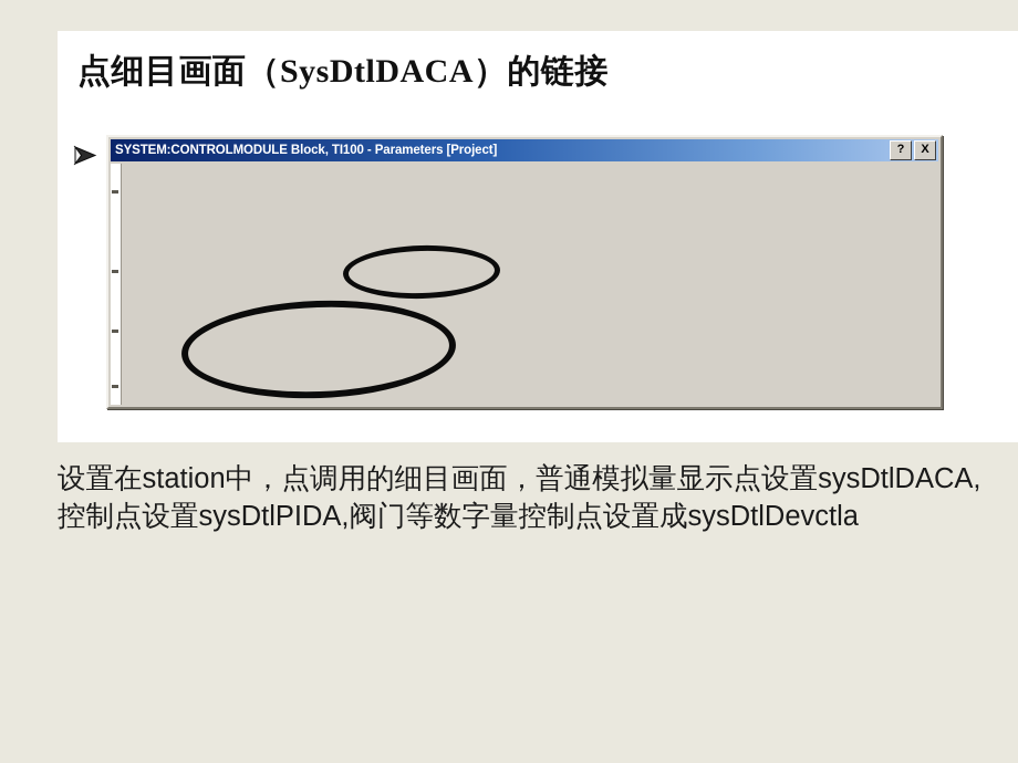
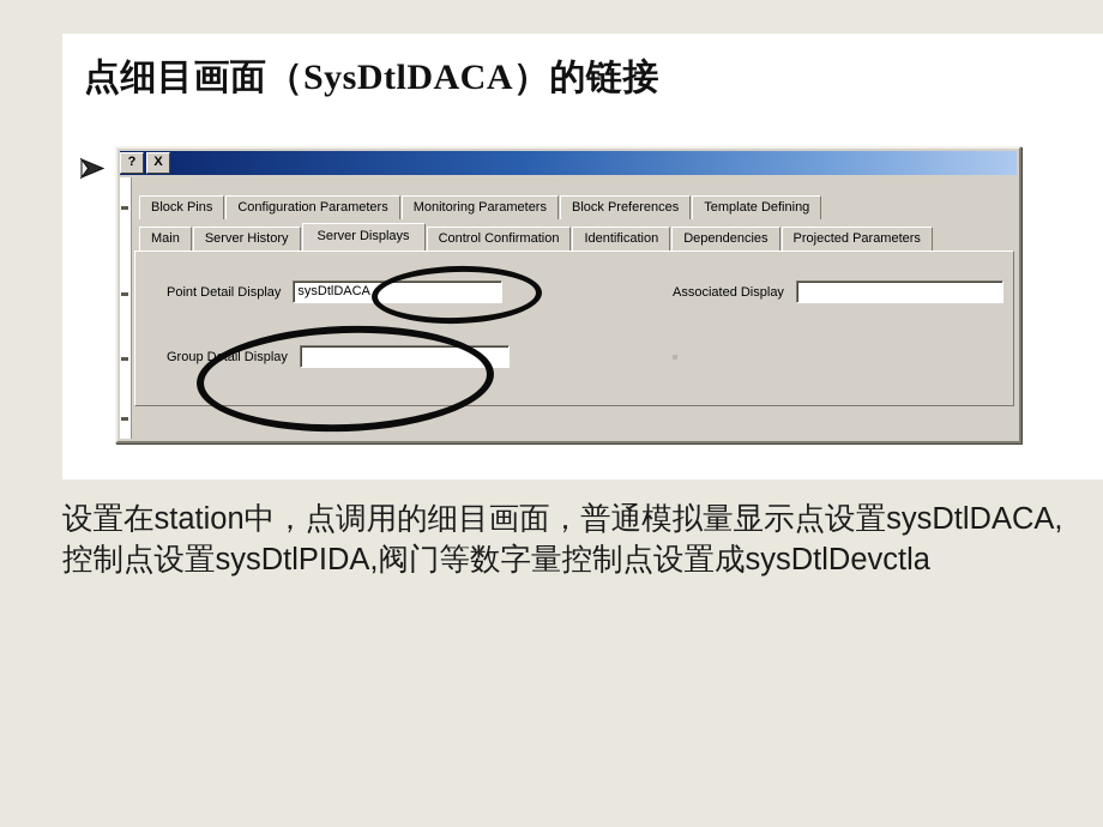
  点细目画面（SysDtlDACA）的链接
- SYSTEM:CONTROLMODULE Block, TI100 - Parameters [Project]
  ?
  X
+ Block Pins
+ Configuration Parameters
+ Monitoring Parameters
+ Block Preferences
+ Template Defining
+ Main
+ Server History
+ Server Displays
+ Control Confirmation
+ Identification
+ Dependencies
+ Projected Parameters
+ Point Detail Display
+ sysDtlDACA
+ Associated Display
+ Group Detail Display
  设置在station中，点调用的细目画面，普通模拟量显示点设置sysDtlDACA,控制点设置sysDtlPIDA,阀门等数字量控制点设置成sysDtlDevctla
